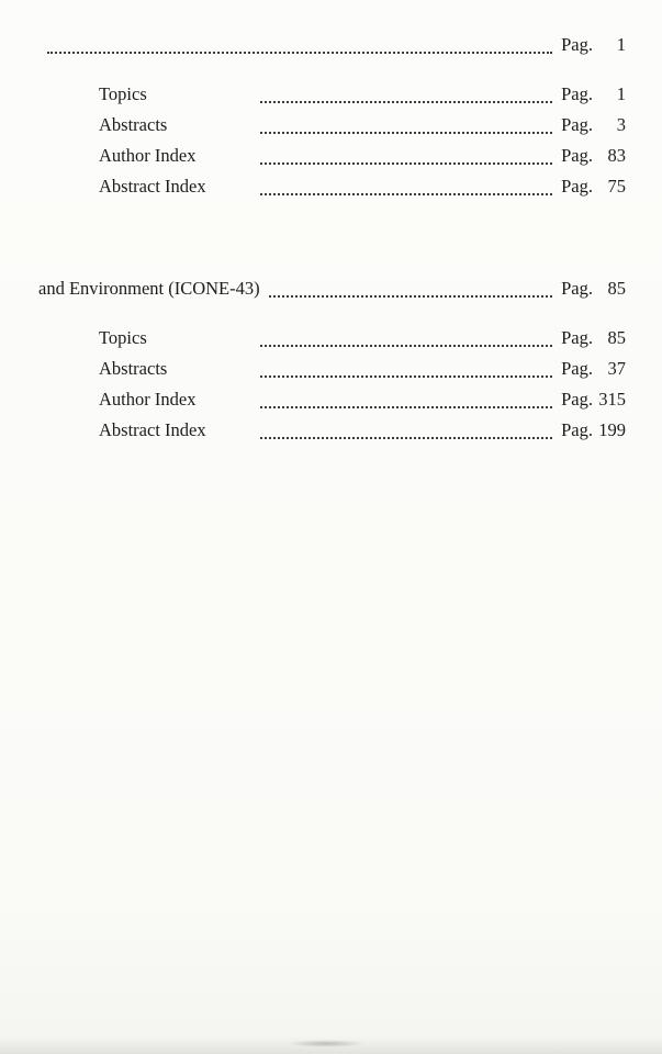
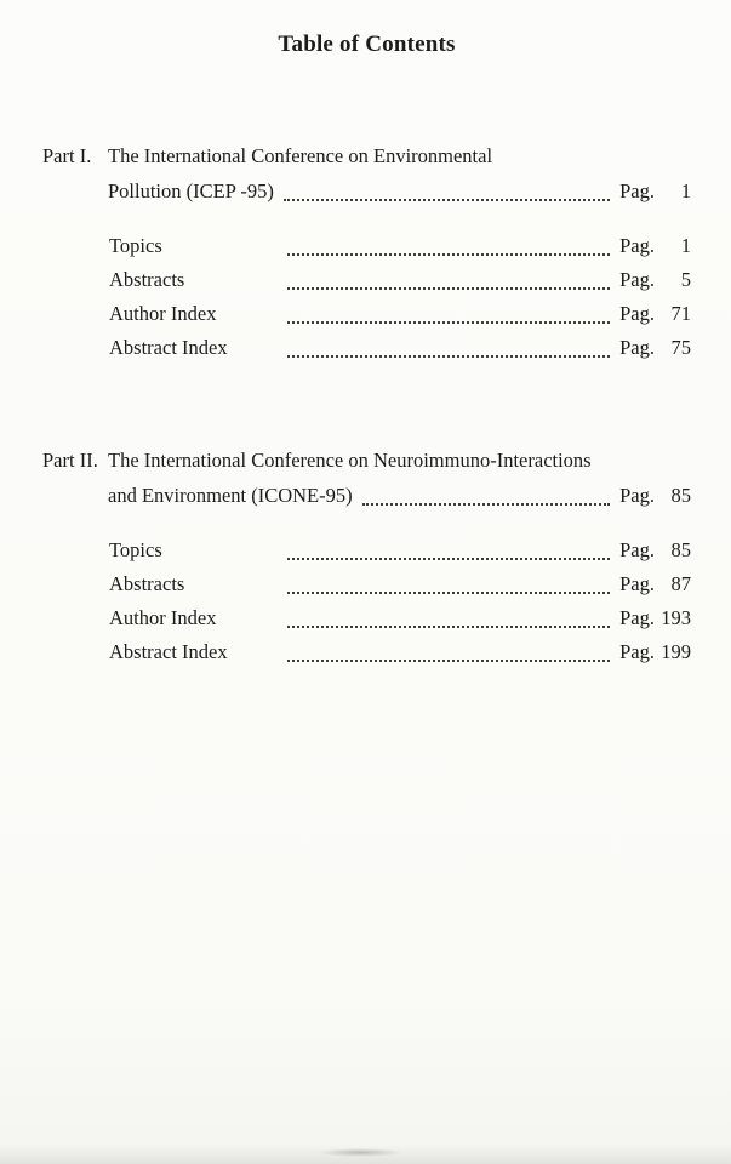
+ Table of Contents
+ Part I.
+ The International Conference on Environmental
+ Pollution (ICEP -95)
  Pag.
  1
  Topics
  Pag.
  1
  Abstracts
  Pag.
- 3
+ 5
  Author Index
  Pag.
- 83
+ 71
  Abstract Index
  Pag.
  75
+ Part II.
+ The International Conference on Neuroimmuno-Interactions
- and Environment (ICONE-43)
+ and Environment (ICONE-95)
  Pag.
  85
  Topics
  Pag.
  85
  Abstracts
  Pag.
- 37
+ 87
  Author Index
  Pag.
- 315
+ 193
  Abstract Index
  Pag.
  199
